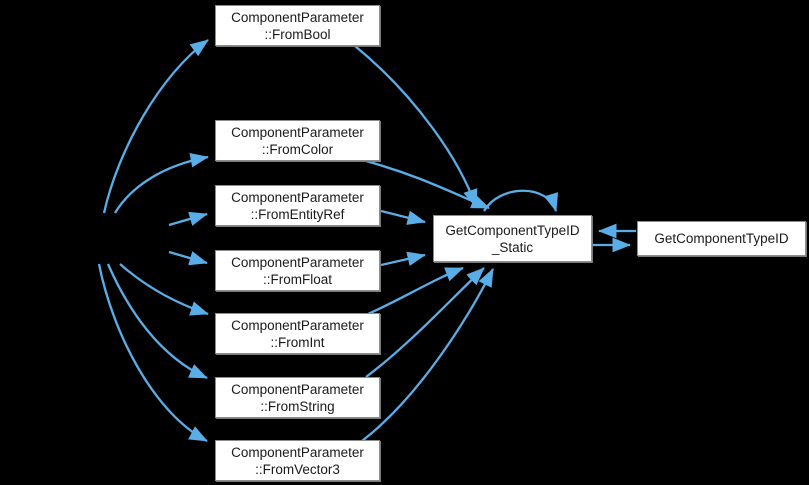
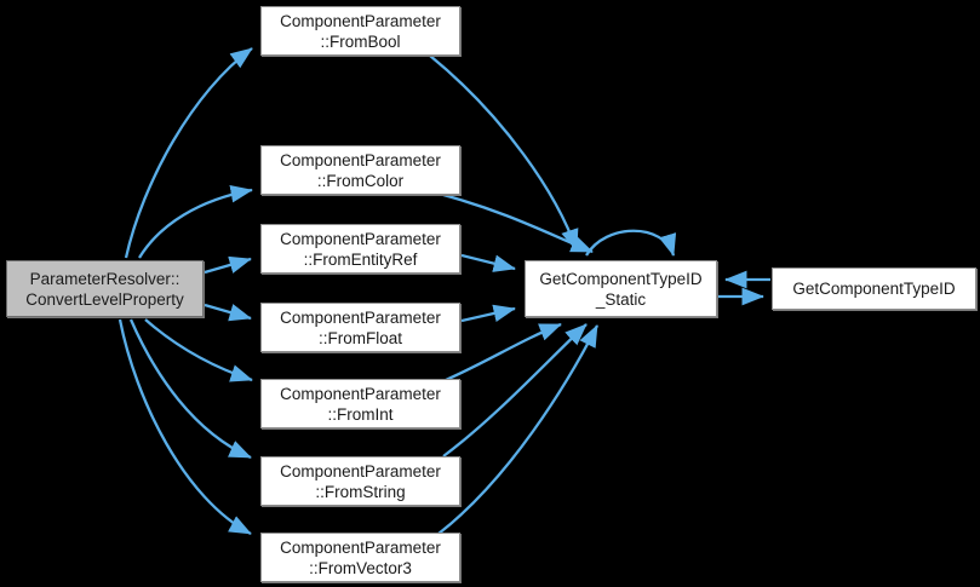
+ ParameterResolver::
+ ConvertLevelProperty
  ComponentParameter
  ::FromBool
  ComponentParameter
  ::FromColor
  ComponentParameter
  ::FromEntityRef
  ComponentParameter
  ::FromFloat
  ComponentParameter
  ::FromInt
  ComponentParameter
  ::FromString
  ComponentParameter
  ::FromVector3
  GetComponentTypeID
  _Static
  GetComponentTypeID
